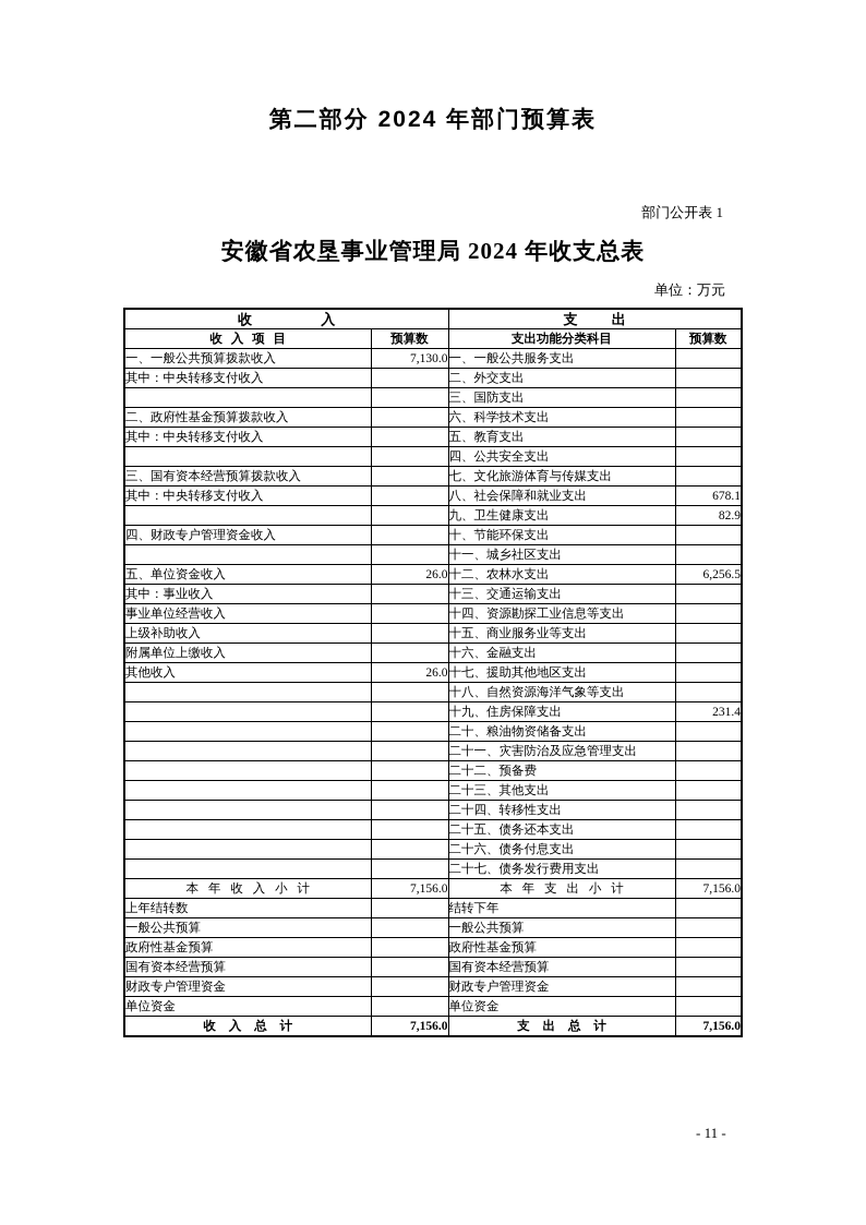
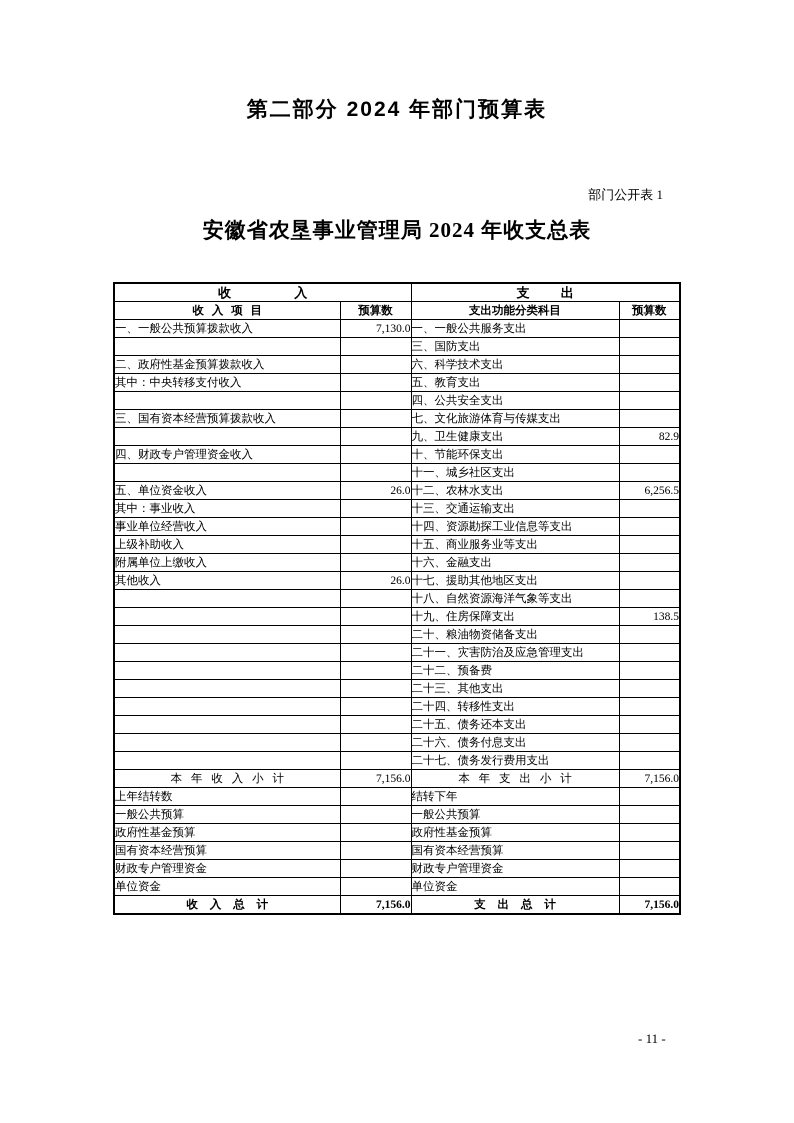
  第二部分 2024 年部门预算表
  部门公开表 1
  安徽省农垦事业管理局 2024 年收支总表
- 单位：万元
  收 入	支 出
  收 入 项 目	预算数	支出功能分类科目	预算数
  一、一般公共预算拨款收入	7,130.0	一、一般公共服务支出
- 其中：中央转移支付收入		二、外交支出
  		三、国防支出
  二、政府性基金预算拨款收入		六、科学技术支出
  其中：中央转移支付收入		五、教育支出
  		四、公共安全支出
  三、国有资本经营预算拨款收入		七、文化旅游体育与传媒支出
- 其中：中央转移支付收入		八、社会保障和就业支出	678.1
  		九、卫生健康支出	82.9
  四、财政专户管理资金收入		十、节能环保支出
  		十一、城乡社区支出
  五、单位资金收入	26.0	十二、农林水支出	6,256.5
  其中：事业收入		十三、交通运输支出
  事业单位经营收入		十四、资源勘探工业信息等支出
  上级补助收入		十五、商业服务业等支出
  附属单位上缴收入		十六、金融支出
  其他收入	26.0	十七、援助其他地区支出
  		十八、自然资源海洋气象等支出
- 		十九、住房保障支出	231.4
+ 		十九、住房保障支出	138.5
  		二十、粮油物资储备支出
  		二十一、灾害防治及应急管理支出
  		二十二、预备费
  		二十三、其他支出
  		二十四、转移性支出
  		二十五、债务还本支出
  		二十六、债务付息支出
  		二十七、债务发行费用支出
  本 年 收 入 小 计	7,156.0	本 年 支 出 小 计	7,156.0
  上年结转数		结转下年
  一般公共预算		一般公共预算
  政府性基金预算		政府性基金预算
  国有资本经营预算		国有资本经营预算
  财政专户管理资金		财政专户管理资金
  单位资金		单位资金
  收 入 总 计	7,156.0	支 出 总 计	7,156.0
  - 11 -
